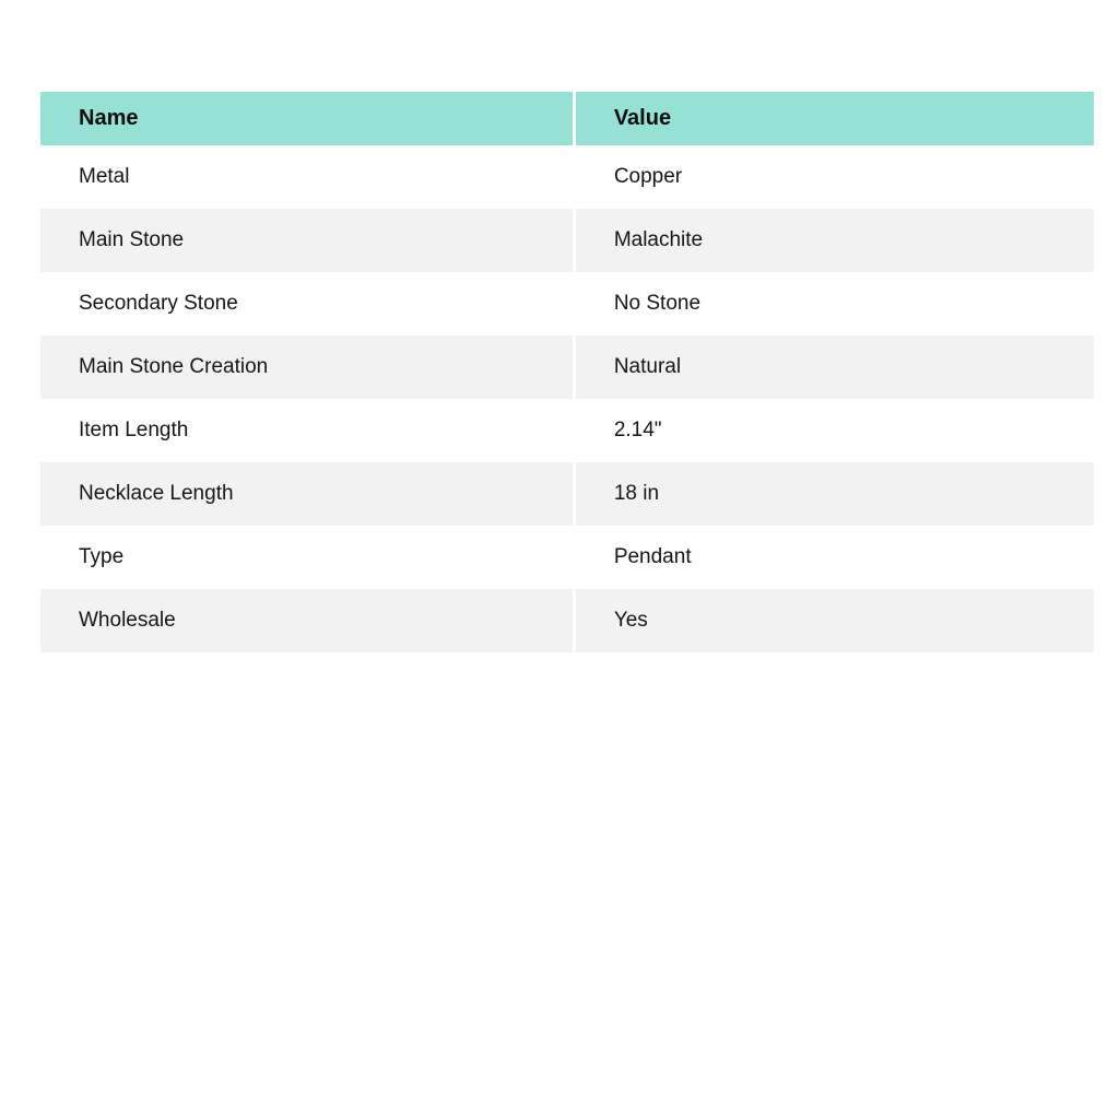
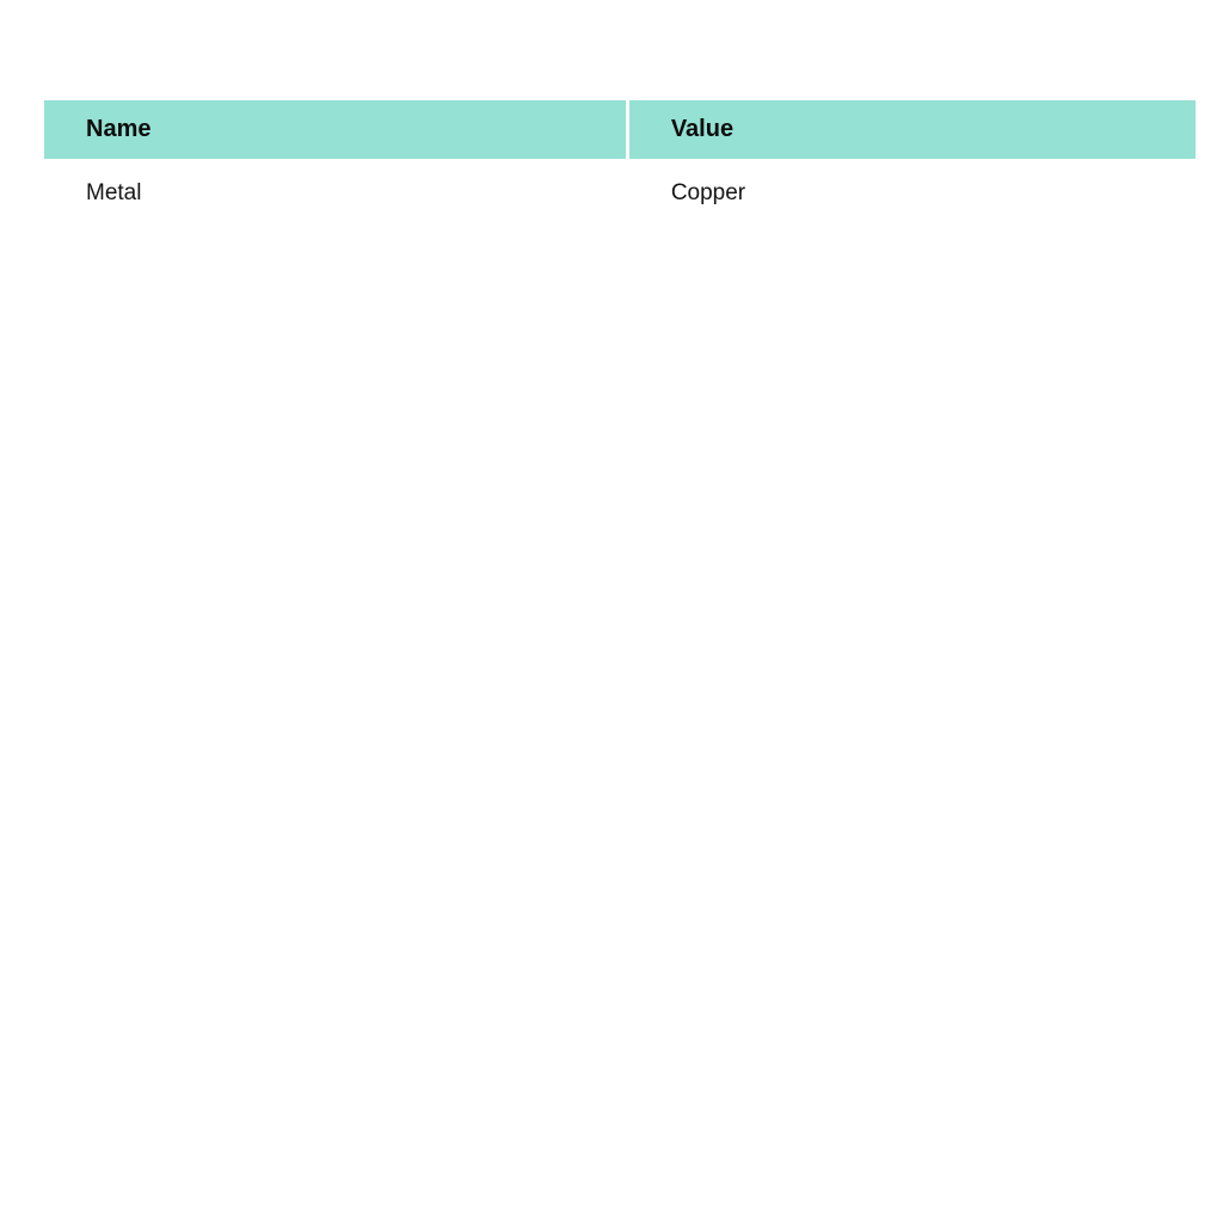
  Name	Value
  Metal	Copper
- Main Stone	Malachite
- Secondary Stone	No Stone
- Main Stone Creation	Natural
- Item Length	2.14"
- Necklace Length	18 in
- Type	Pendant
- Wholesale	Yes
